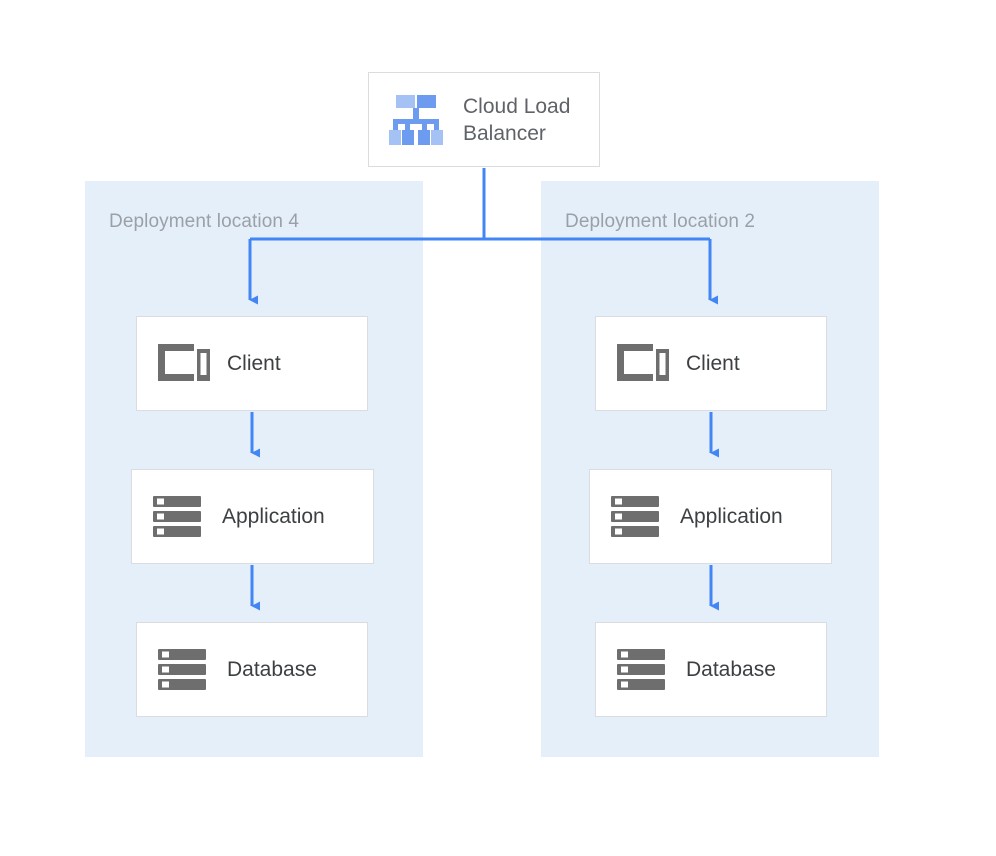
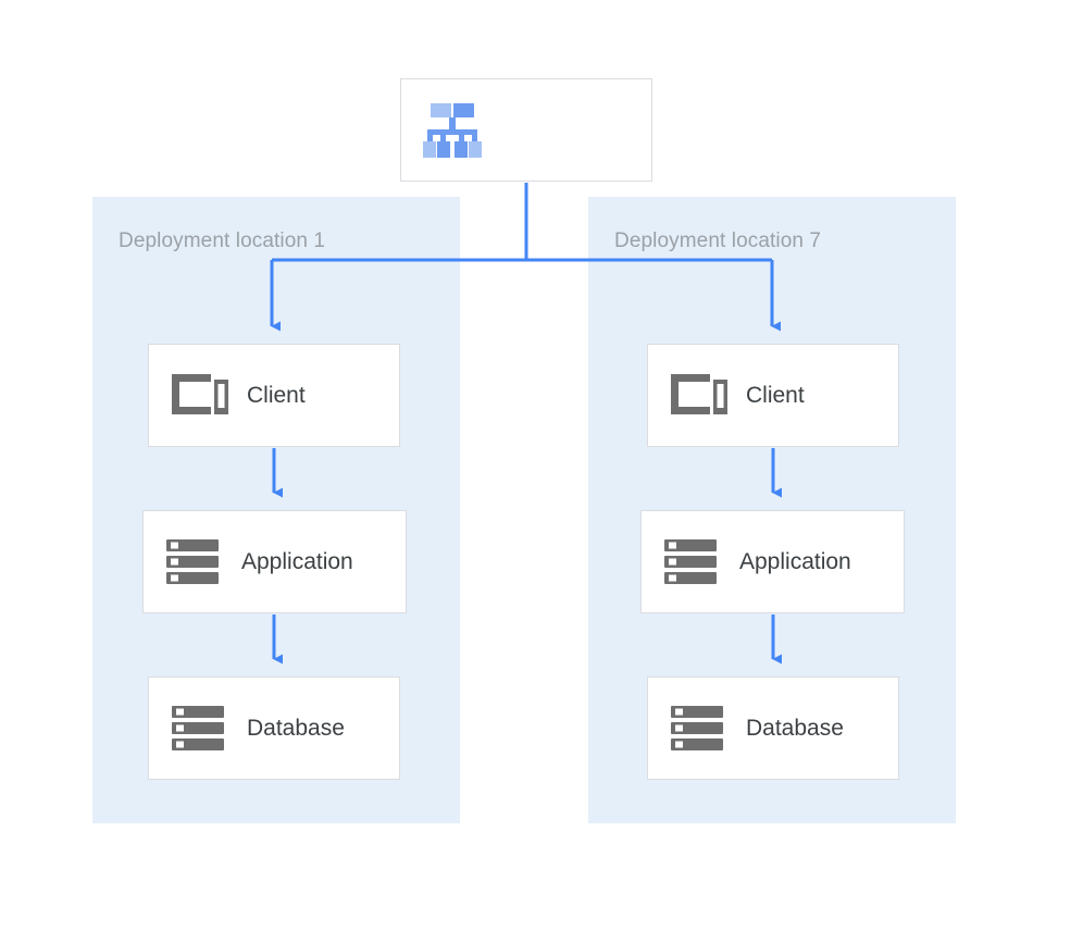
- Deployment location 4
+ Deployment location 1
- Deployment location 2
+ Deployment location 7
- Cloud Load Balancer
  Client
  Application
  Database
  Client
  Application
  Database
